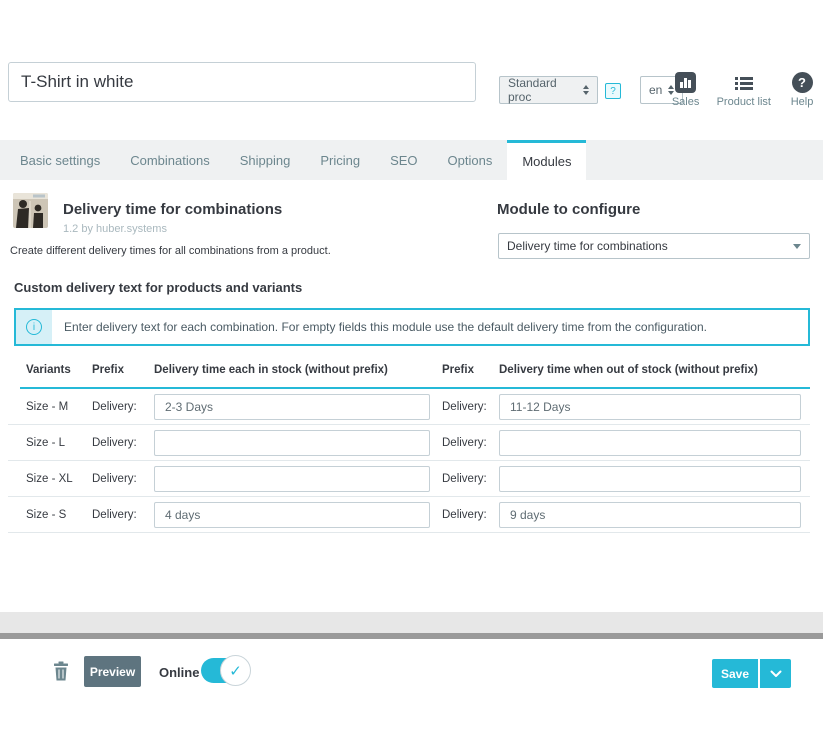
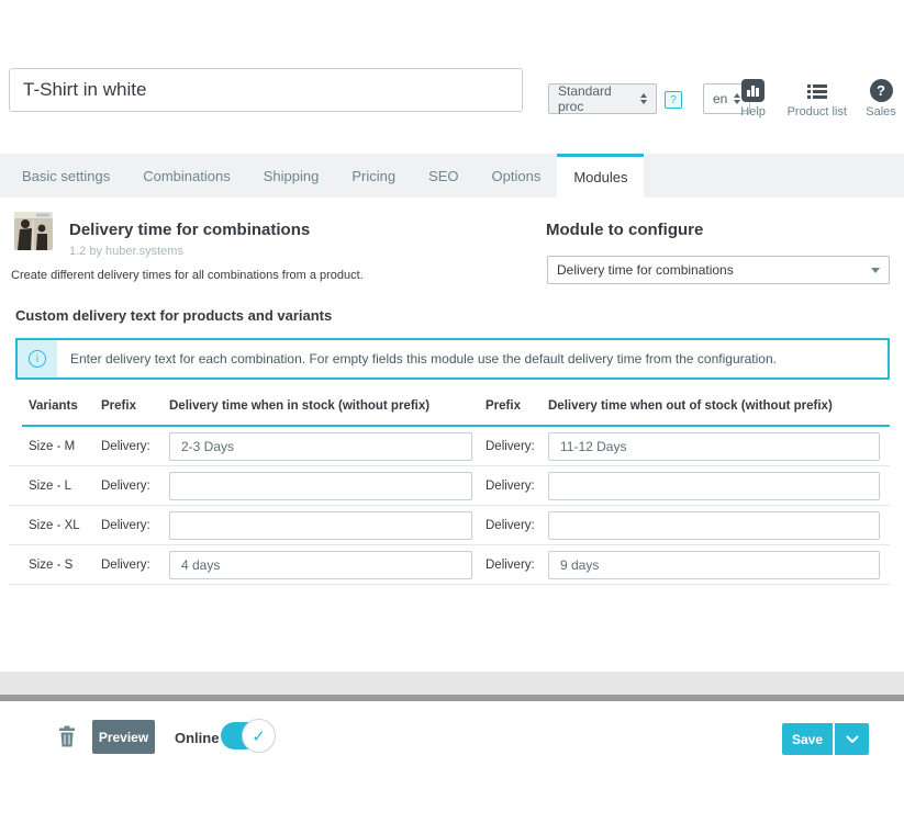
  T-Shirt in white
  Standard proc
  ?
  en
- Sales
+ Help
  Product list
  ?
- Help
+ Sales
  Basic settings
  Combinations
  Shipping
  Pricing
  SEO
  Options
  Modules
  Delivery time for combinations
  1.2 by huber.systems
  Create different delivery times for all combinations from a product.
  Module to configure
  Delivery time for combinations
  Custom delivery text for products and variants
  i
  Enter delivery text for each combination. For empty fields this module use the default delivery time from the configuration.
  Variants
  Prefix
- Delivery time each in stock (without prefix)
+ Delivery time when in stock (without prefix)
  Prefix
  Delivery time when out of stock (without prefix)
  Size - M
  Delivery:
  2-3 Days
  Delivery:
  11-12 Days
  Size - L
  Delivery:
  Delivery:
  Size - XL
  Delivery:
  Delivery:
  Size - S
  Delivery:
  4 days
  Delivery:
  9 days
  Preview
  Online
  ✓
  Save
